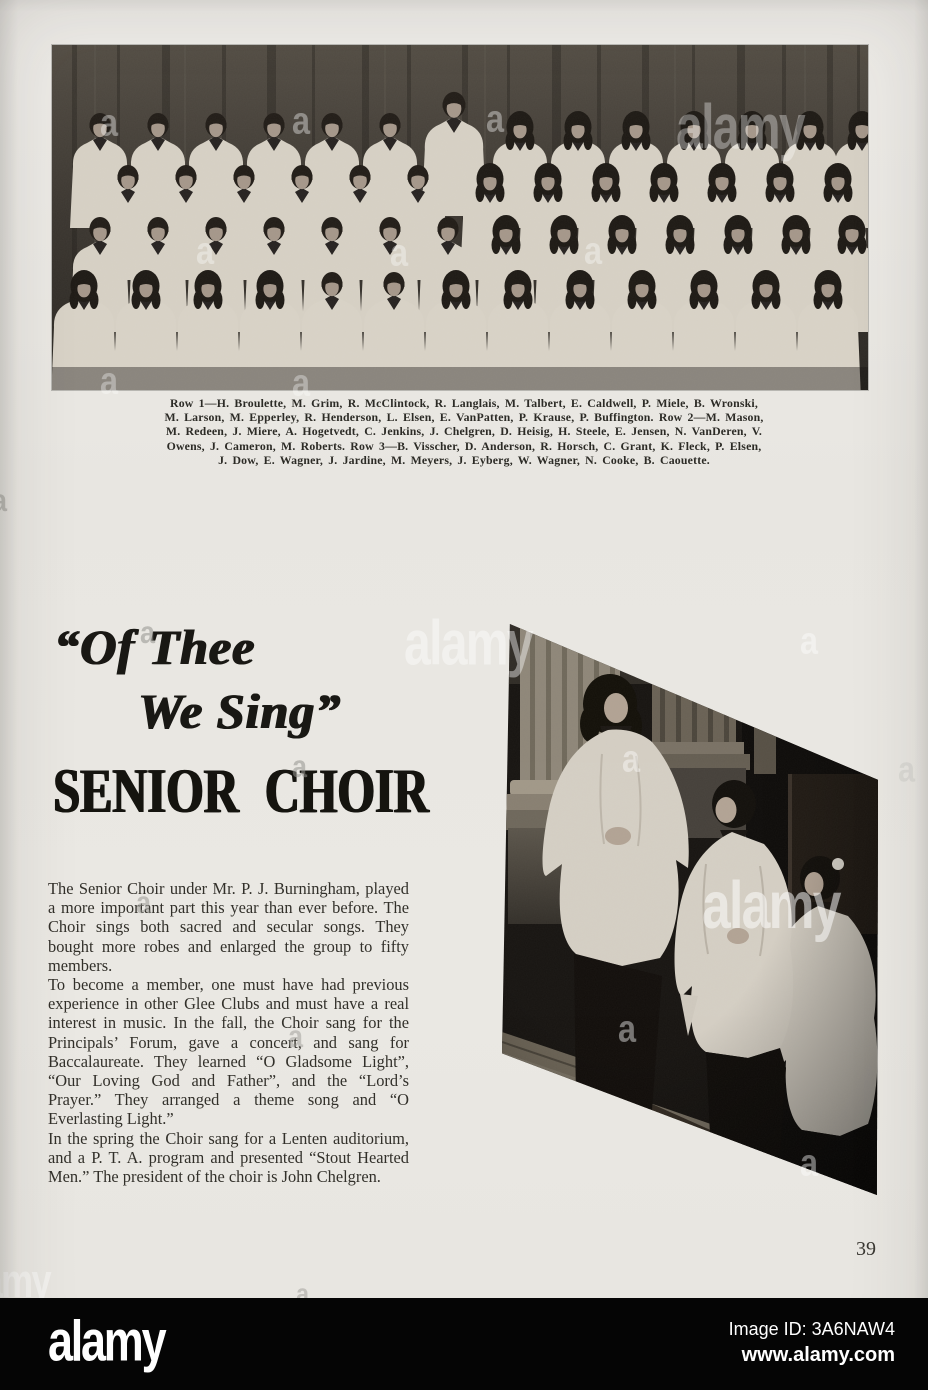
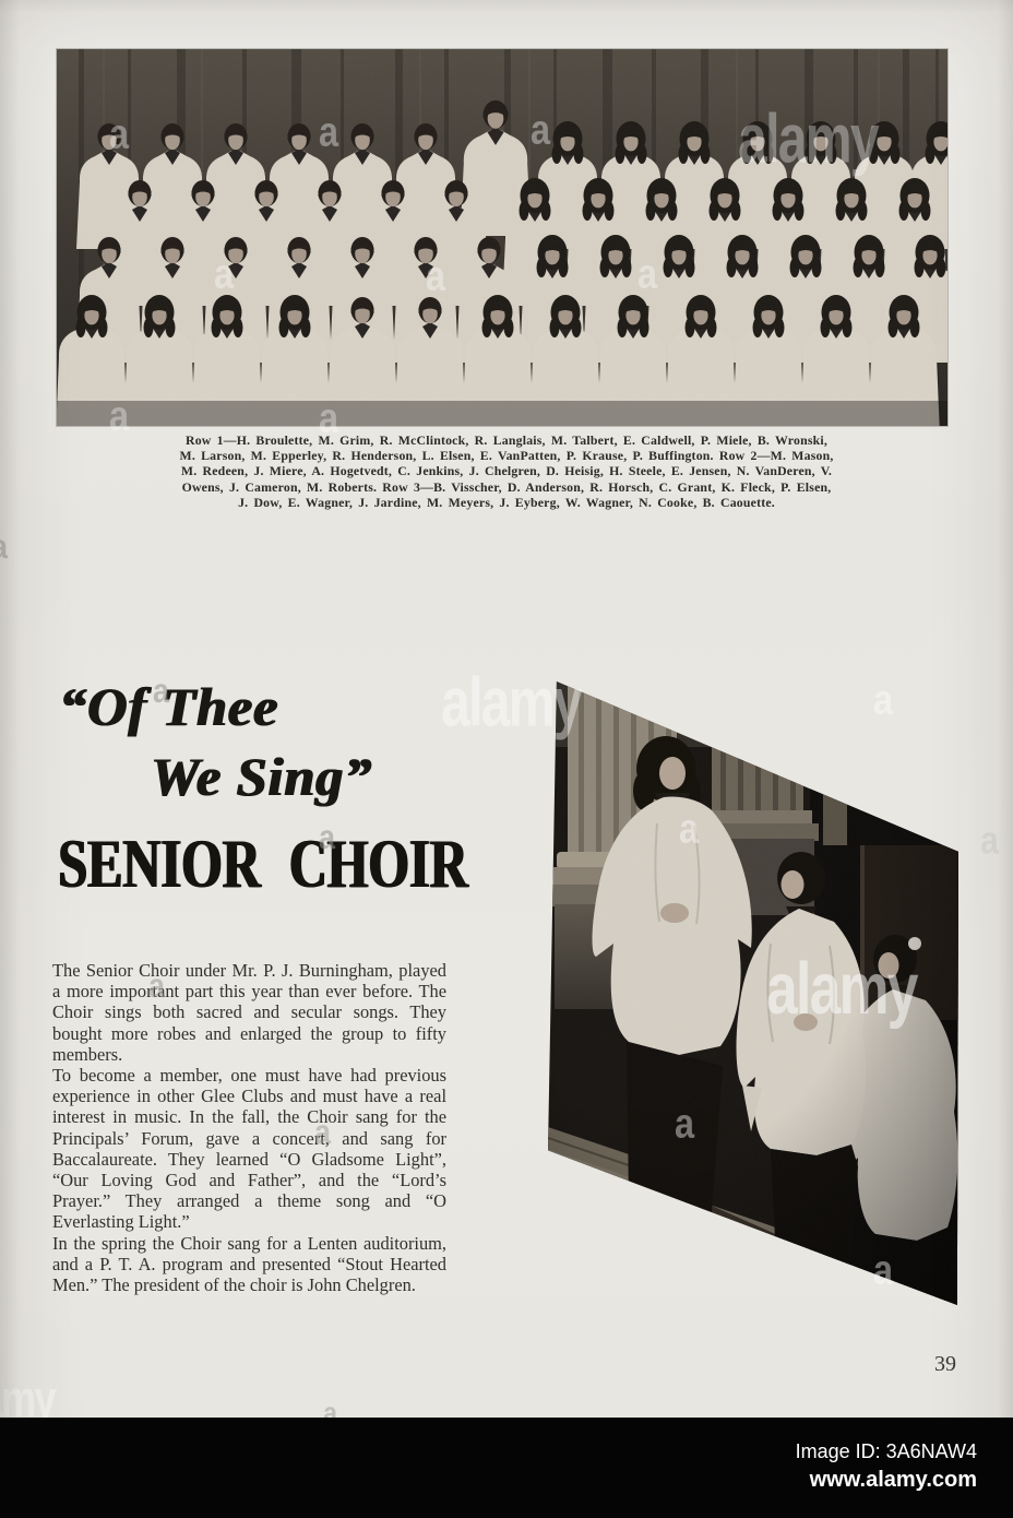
- alamy
  Image ID: 3A6NAW4
  www.alamy.com
